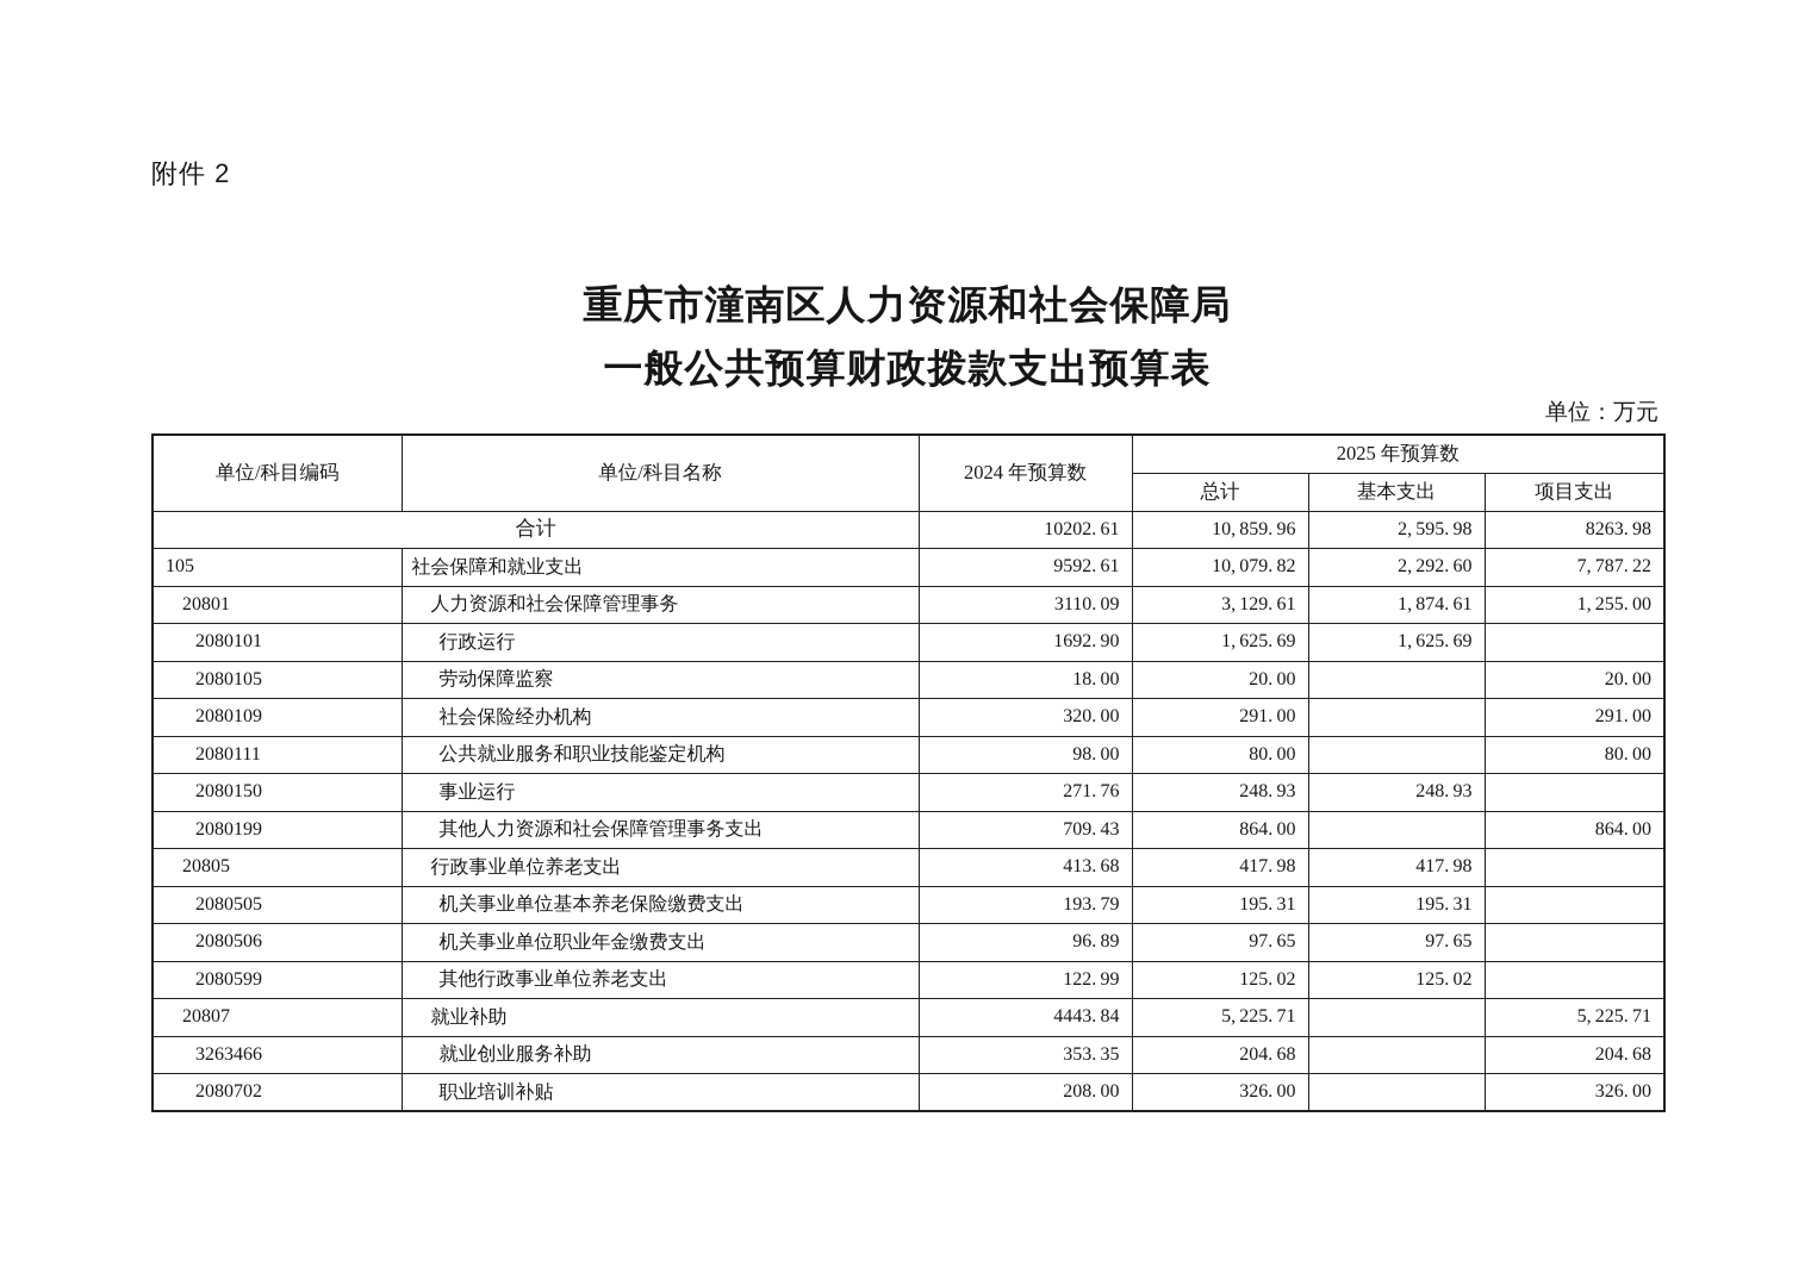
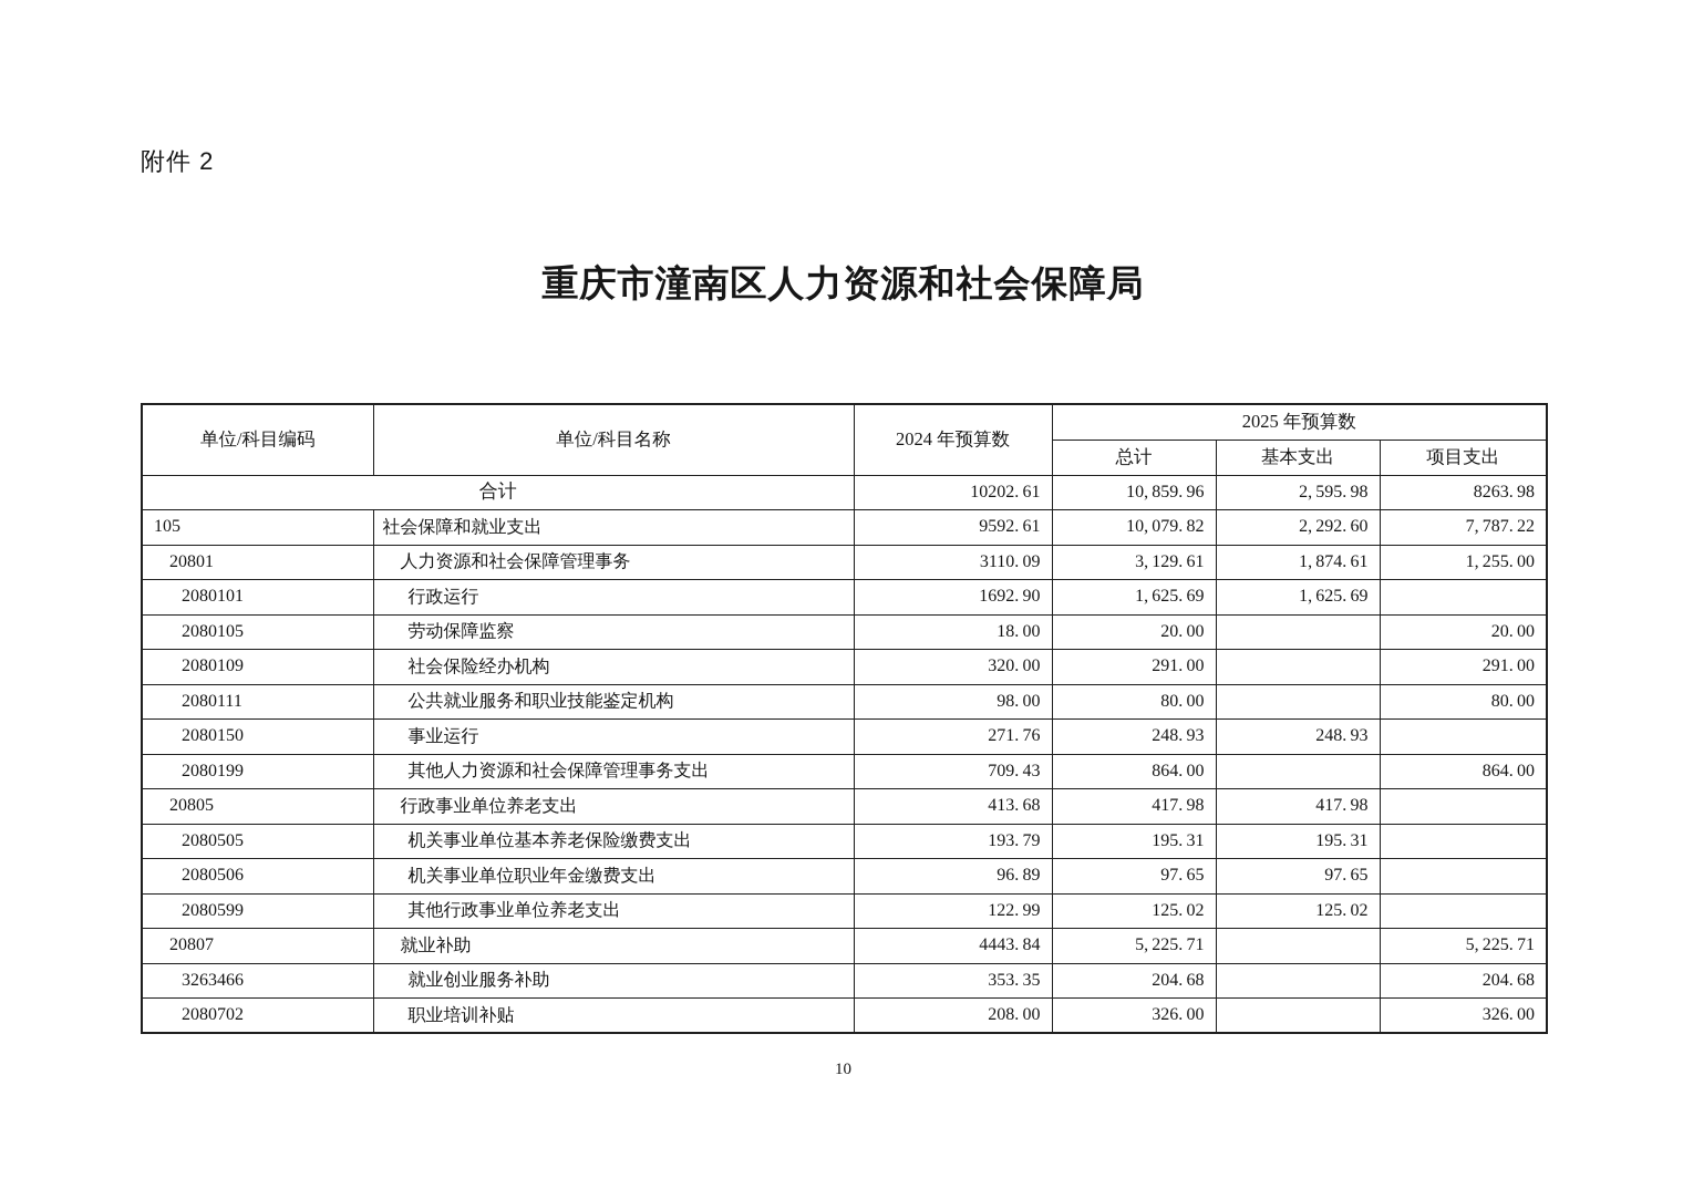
  附件 2
  重庆市潼南区人力资源和社会保障局
- 一般公共预算财政拨款支出预算表
- 单位：万元
  单位/科目编码	单位/科目名称	2024 年预算数	2025 年预算数
  总计	基本支出	项目支出
  合计	10202. 61	10, 859. 96	2, 595. 98	8263. 98
  105	社会保障和就业支出	9592. 61	10, 079. 82	2, 292. 60	7, 787. 22
  20801	人力资源和社会保障管理事务	3110. 09	3, 129. 61	1, 874. 61	1, 255. 00
  2080101	行政运行	1692. 90	1, 625. 69	1, 625. 69
  2080105	劳动保障监察	18. 00	20. 00		20. 00
  2080109	社会保险经办机构	320. 00	291. 00		291. 00
  2080111	公共就业服务和职业技能鉴定机构	98. 00	80. 00		80. 00
  2080150	事业运行	271. 76	248. 93	248. 93
  2080199	其他人力资源和社会保障管理事务支出	709. 43	864. 00		864. 00
  20805	行政事业单位养老支出	413. 68	417. 98	417. 98
  2080505	机关事业单位基本养老保险缴费支出	193. 79	195. 31	195. 31
  2080506	机关事业单位职业年金缴费支出	96. 89	97. 65	97. 65
  2080599	其他行政事业单位养老支出	122. 99	125. 02	125. 02
  20807	就业补助	4443. 84	5, 225. 71		5, 225. 71
  3263466	就业创业服务补助	353. 35	204. 68		204. 68
  2080702	职业培训补贴	208. 00	326. 00		326. 00
+ 10
